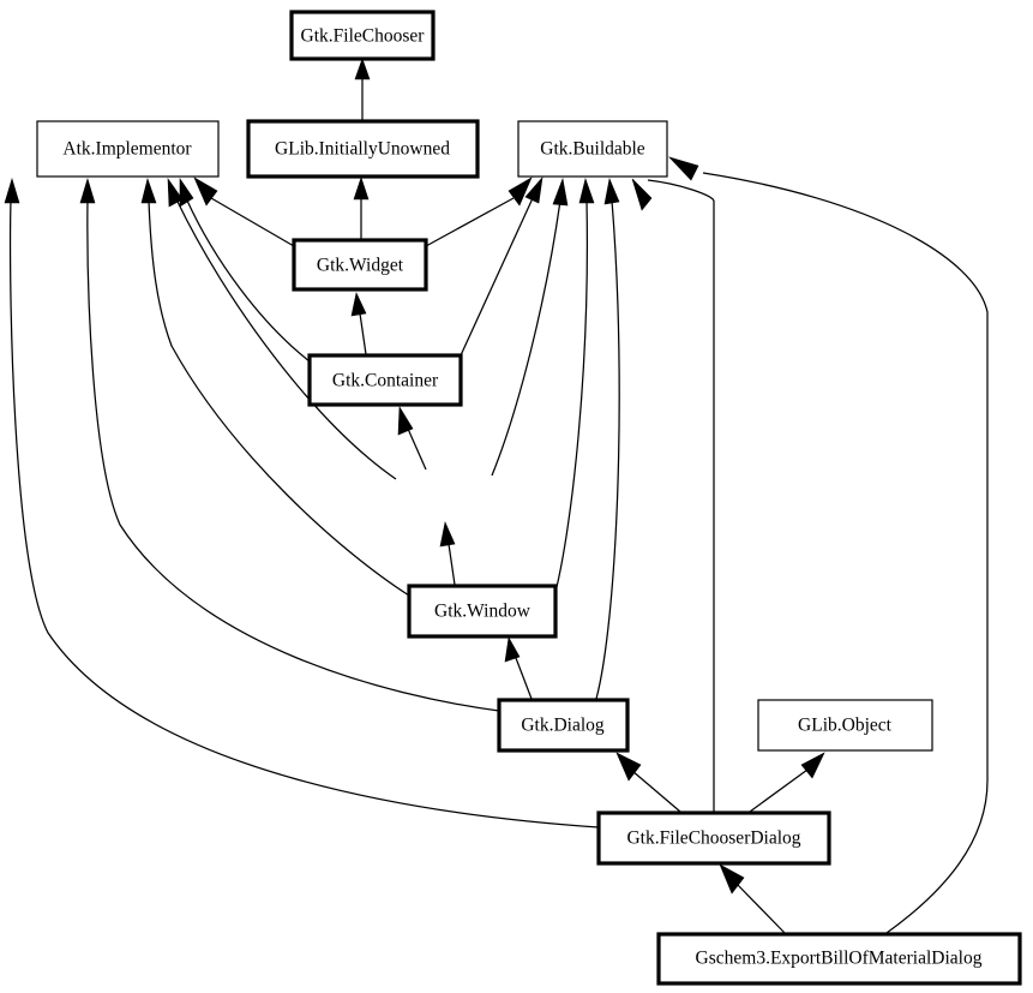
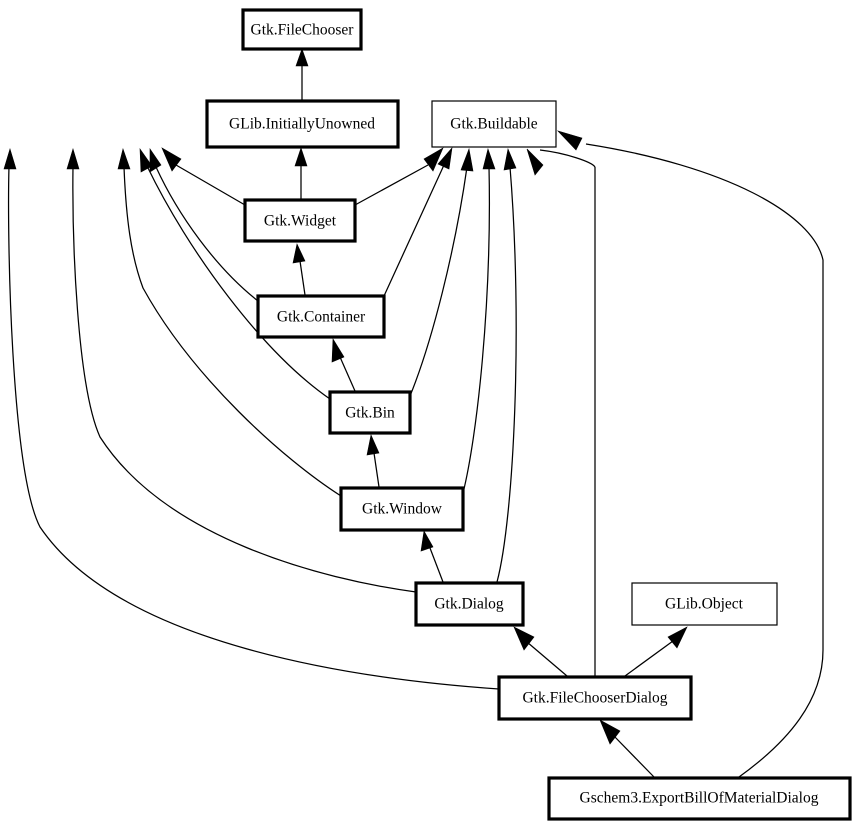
  Gtk.FileChooser
- Atk.Implementor
  GLib.InitiallyUnowned
  Gtk.Buildable
  Gtk.Widget
  Gtk.Container
+ Gtk.Bin
  Gtk.Window
  Gtk.Dialog
  GLib.Object
  Gtk.FileChooserDialog
  Gschem3.ExportBillOfMaterialDialog
